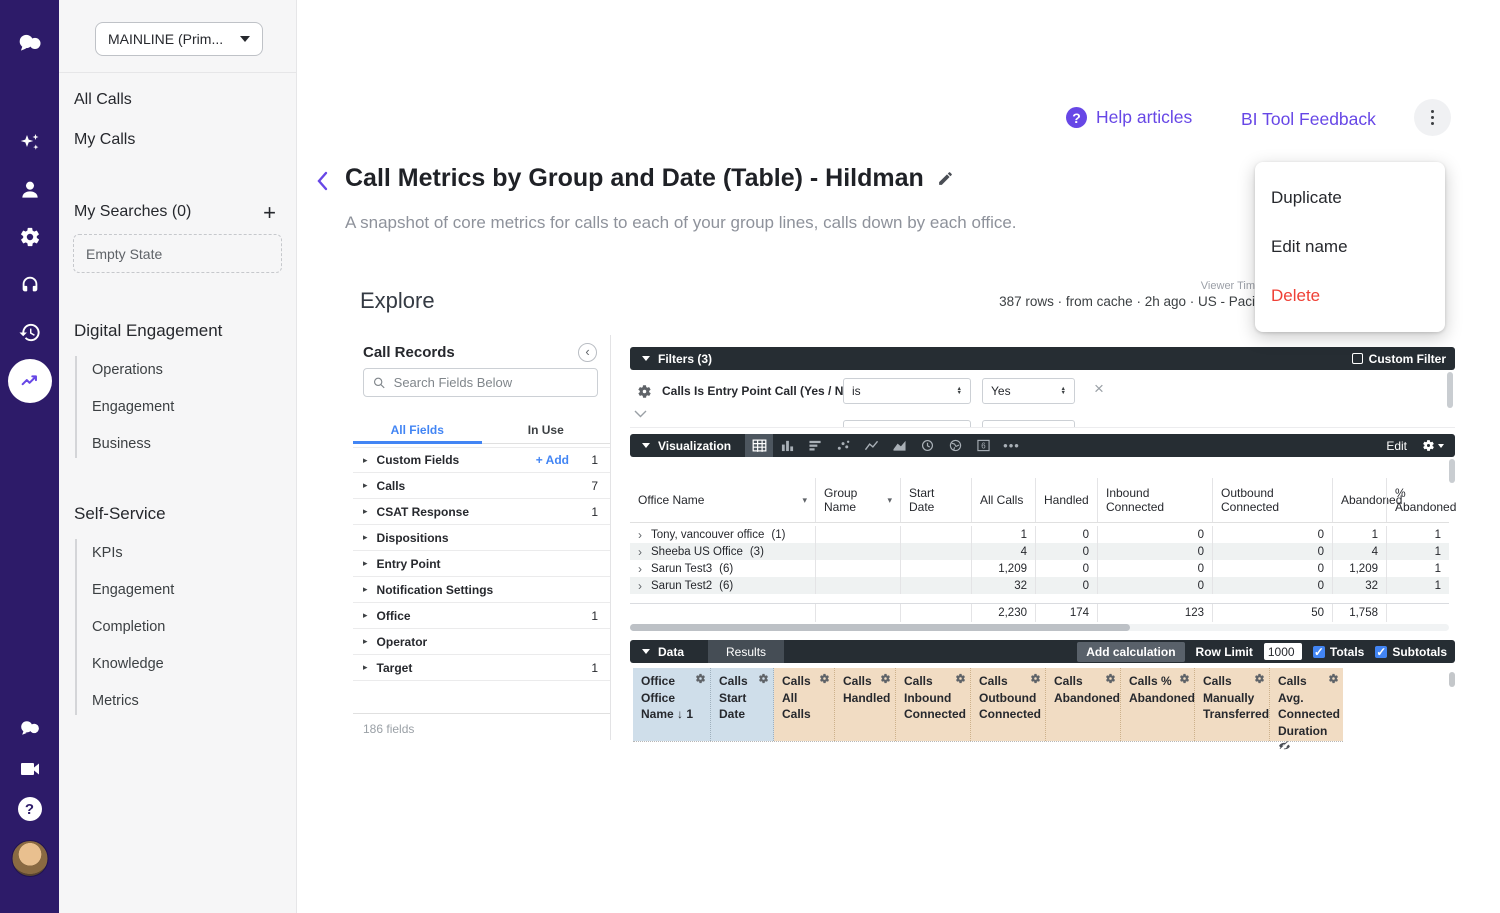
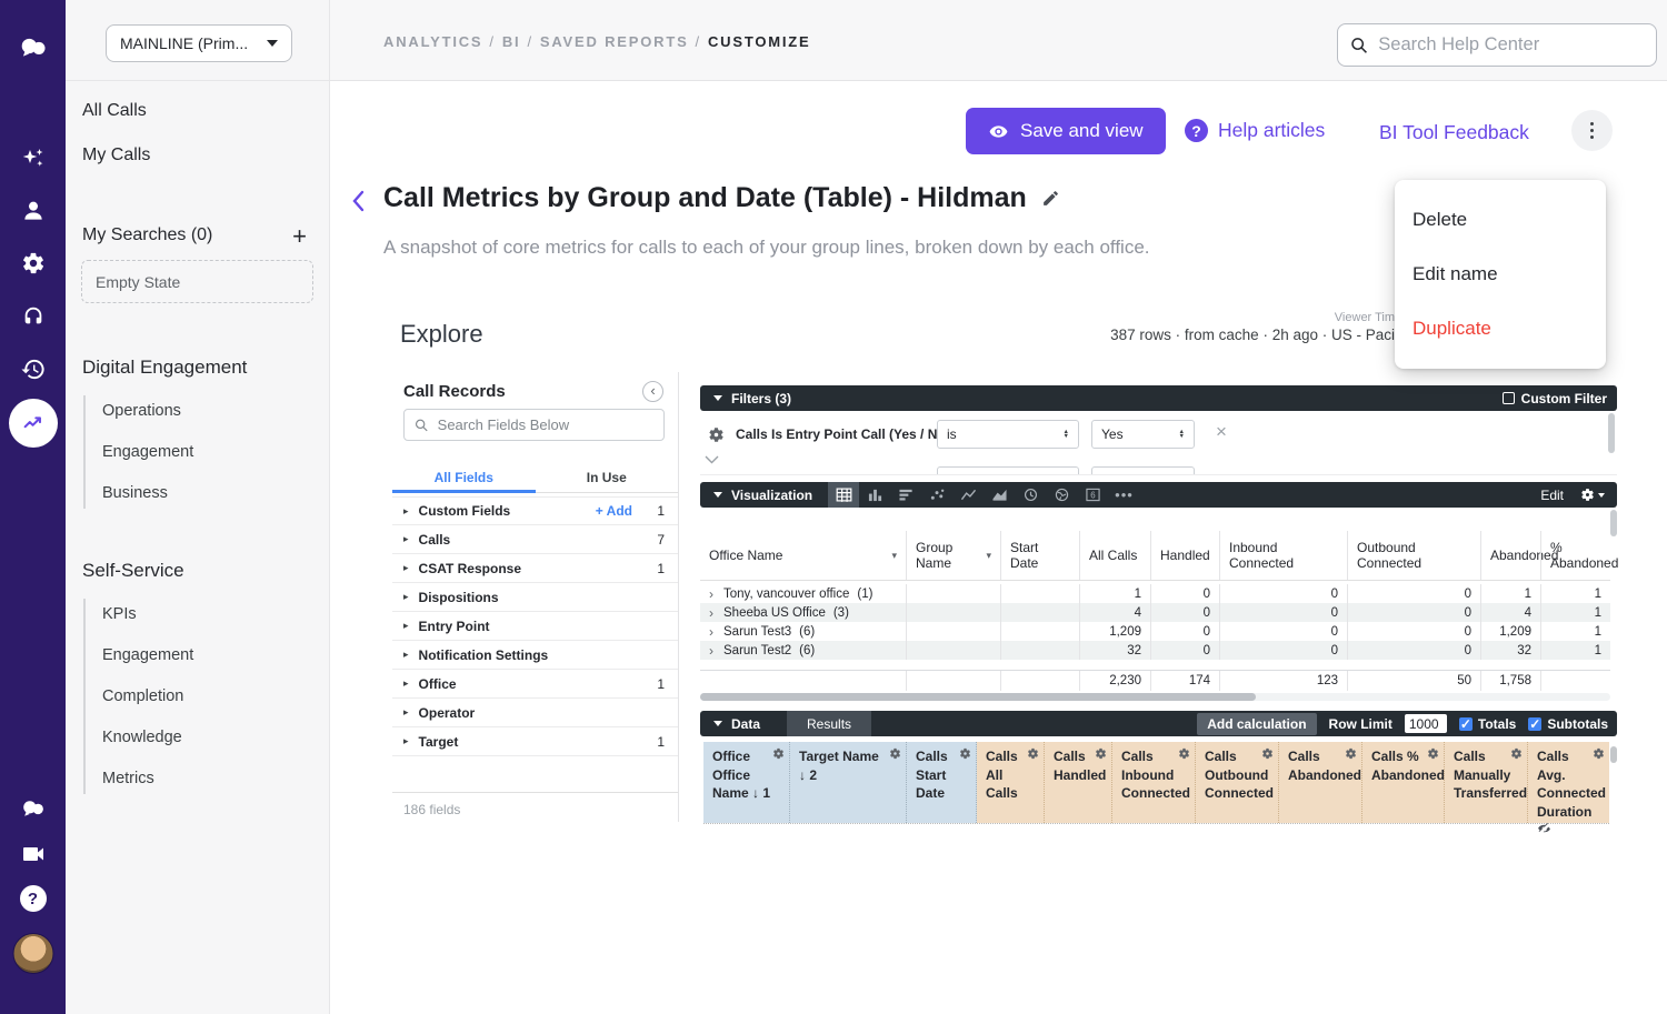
  ?
  MAINLINE (Prim...
  All Calls
  My Calls
  My Searches (0)
  +
  Empty State
  Digital Engagement
  Operations
  Engagement
  Business
  Self-Service
  KPIs
  Engagement
  Completion
  Knowledge
  Metrics
+ ANALYTICS / BI / SAVED REPORTS / CUSTOMIZE
+ Search Help Center
+ Save and view
  ?
  Help articles
  BI Tool Feedback
  Call Metrics by Group and Date (Table) - Hildman
- A snapshot of core metrics for calls to each of your group lines, calls down by each office.
+ A snapshot of core metrics for calls to each of your group lines, broken down by each office.
- Duplicate
+ Delete
  Edit name
- Delete
+ Duplicate
  Explore
  Viewer Tim
  387 rows · from cache · 2h ago · US - Paci
  Call Records
  ‹
  Search Fields Below
  All Fields
  In Use
  ▸
  Custom Fields
  + Add
  1
  ▸
  Calls
  7
  ▸
  CSAT Response
  1
  ▸
  Dispositions
  ▸
  Entry Point
  ▸
  Notification Settings
  ▸
  Office
  1
  ▸
  Operator
  ▸
  Target
  1
  186 fields
  Filters (3)
  Custom Filter
  Calls Is Entry Point Call (Yes / N
  is
  Yes
  ×
  Visualization
  6
  •••
  Edit
  Office Name
  ▾
  Group Name
  ▾
  Start Date
  All Calls
  Handled
  Inbound Connected
  Outbound Connected
  Abandoned
  % Abandoned
  ›
  Tony, vancouver office
  (1)
  1
  0
  0
  0
  1
  1
  ›
  Sheeba US Office
  (3)
  4
  0
  0
  0
  4
  1
  ›
  Sarun Test3
  (6)
  1,209
  0
  0
  0
  1,209
  1
  ›
  Sarun Test2
  (6)
  32
  0
  0
  0
  32
  1
  2,230
  174
  123
  50
  1,758
  Data
  Results
  Add calculation
  Row Limit
  1000
  Totals
  Subtotals
  Office Office Name ↓ 1
+ Target Name ↓ 2
  Calls Start Date
  Calls All Calls
  Calls Handled
  Calls Inbound Connected
  Calls Outbound Connected
  Calls Abandoned
  Calls % Abandoned
  Calls Manually Transferred
  Calls Avg. Connected Duration
